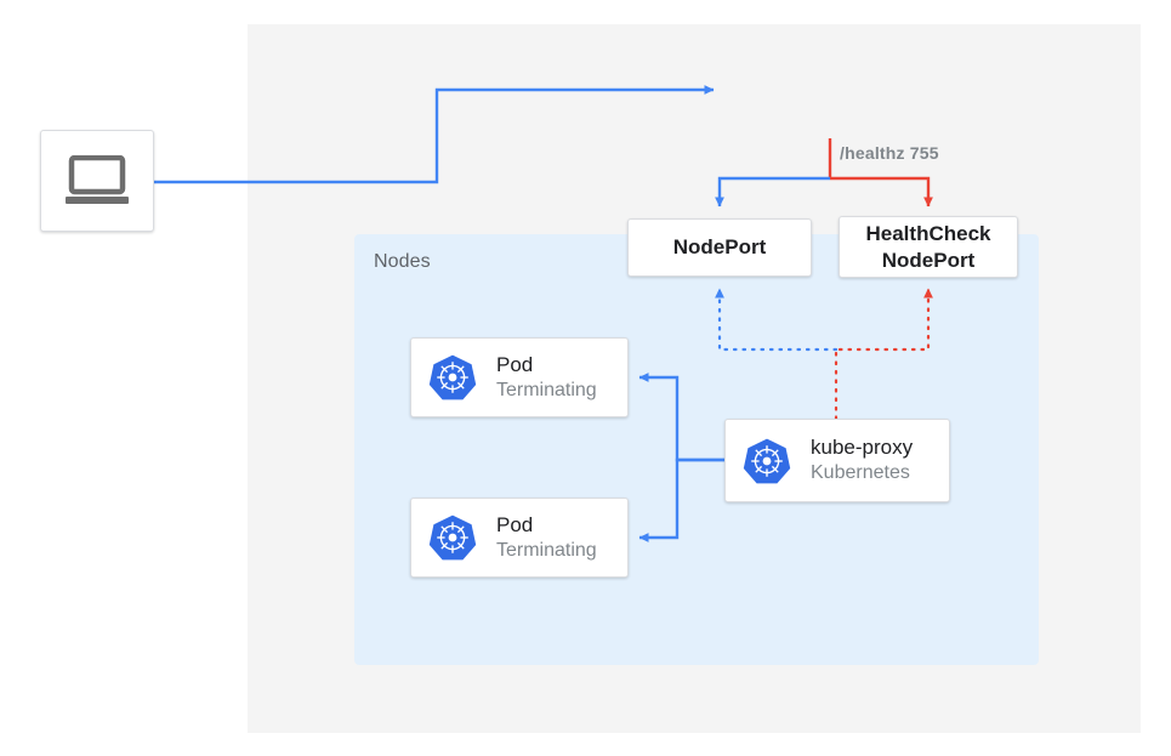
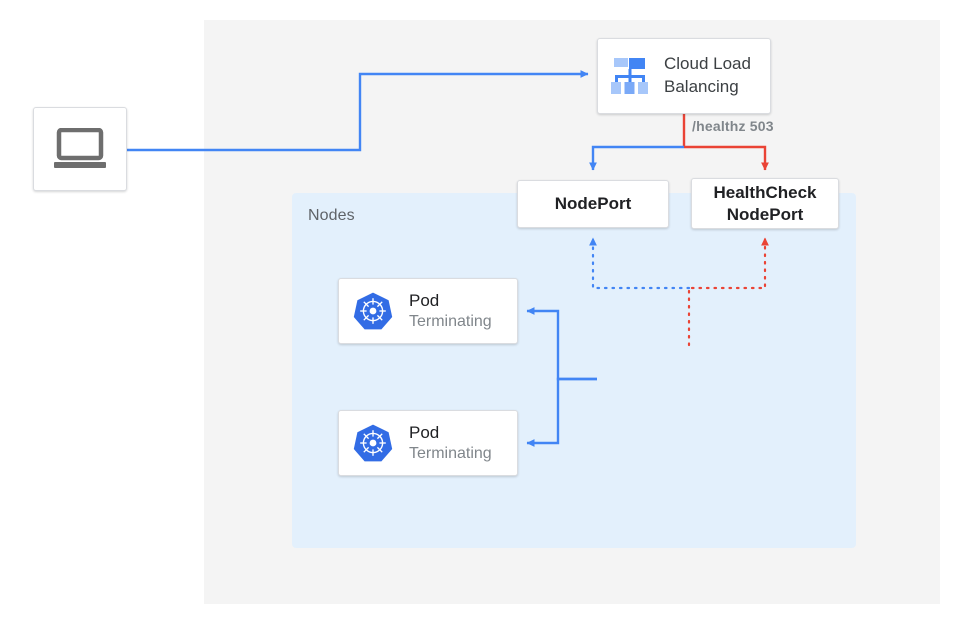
  Nodes
+ Cloud Load
+ Balancing
- /healthz 755
+ /healthz 503
  NodePort
  HealthCheck
  NodePort
  Pod
  Terminating
  Pod
  Terminating
- kube-proxy
- Kubernetes
